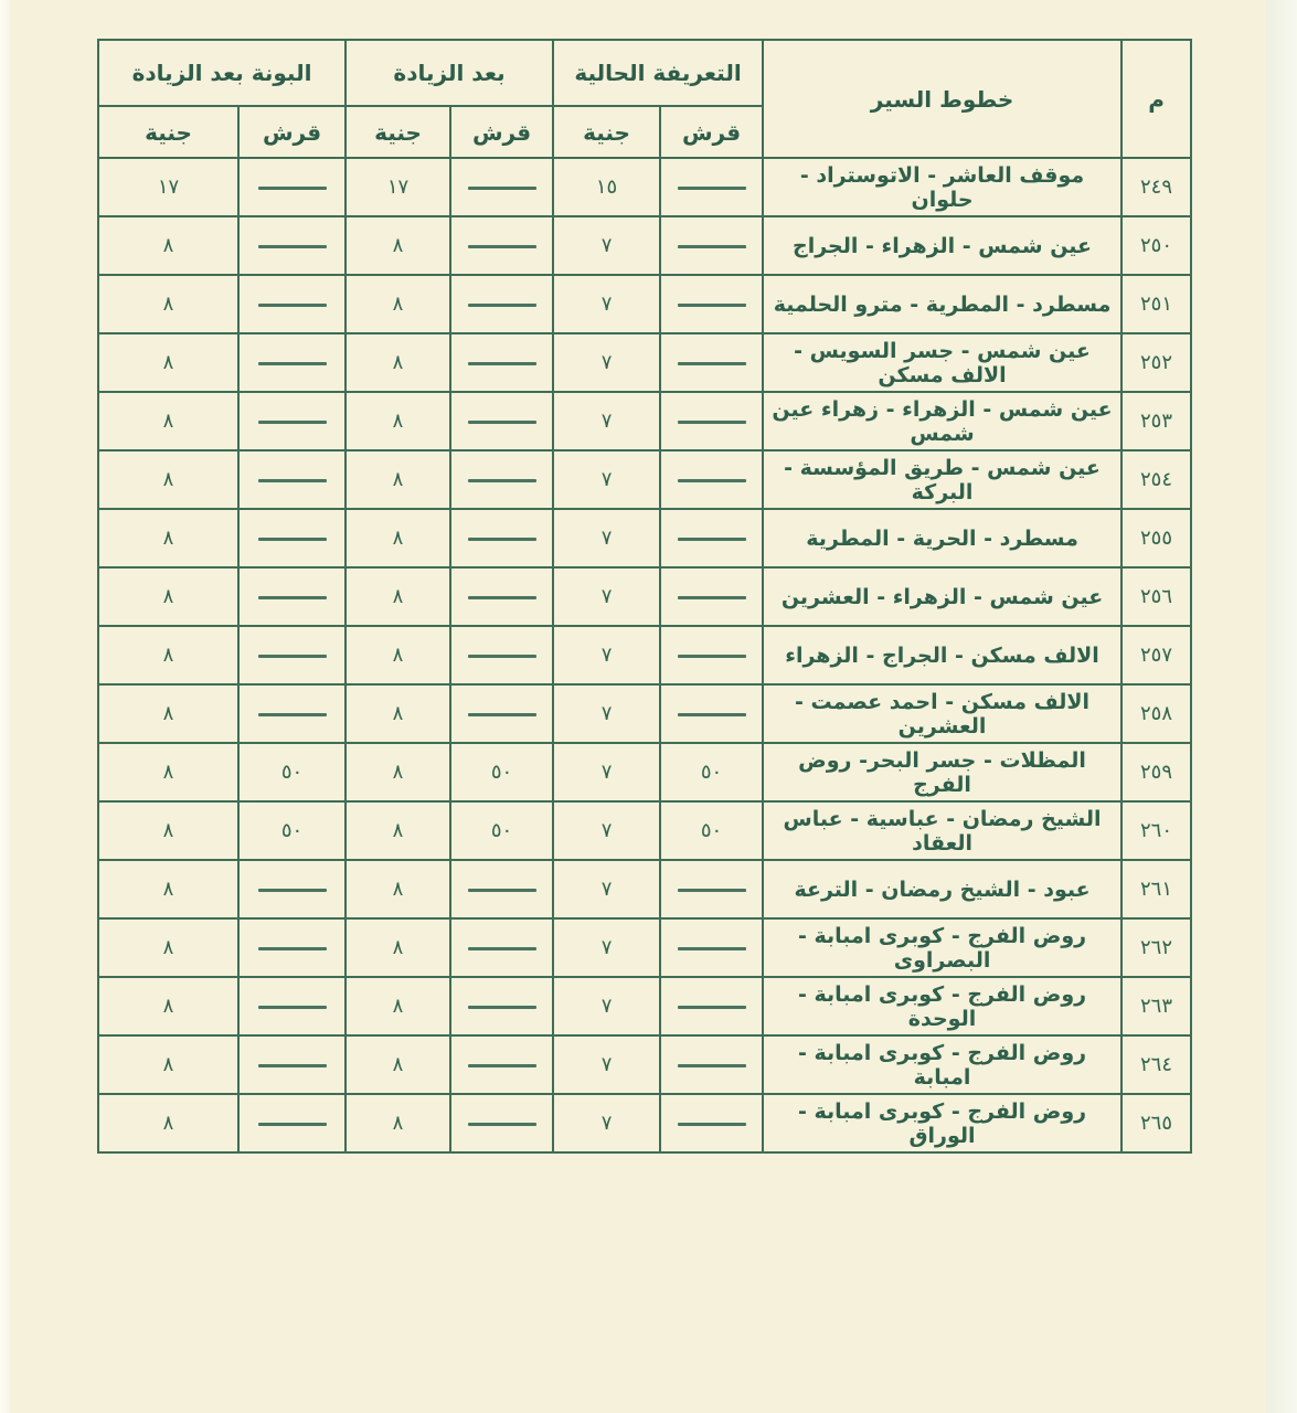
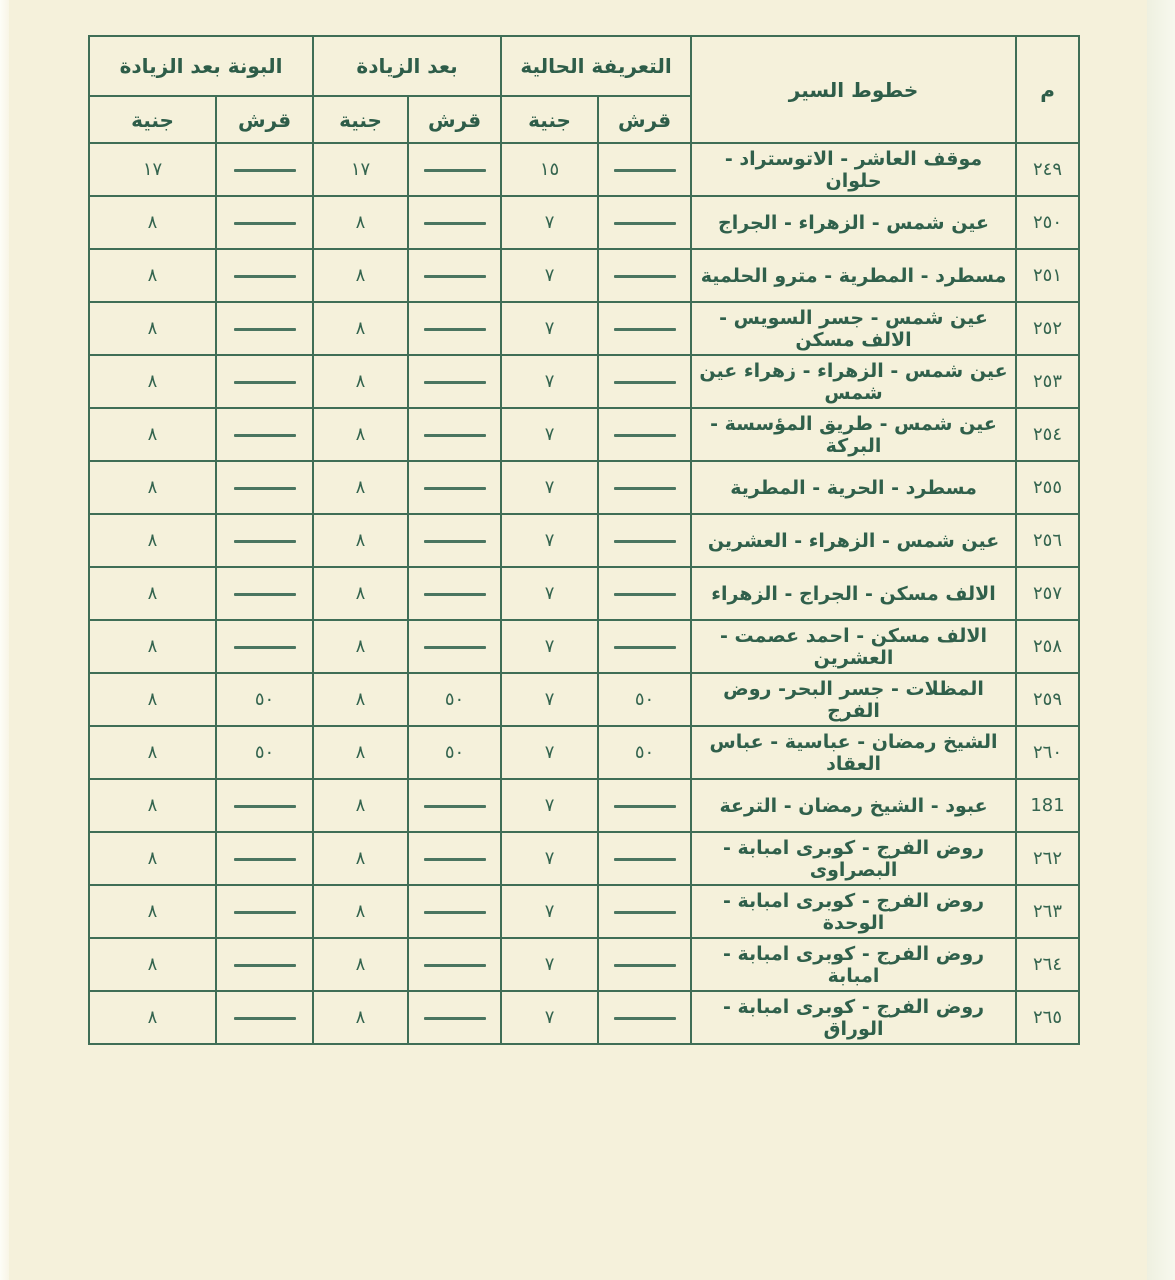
  م	خطوط السير	التعريفة الحالية	بعد الزيادة	البونة بعد الزيادة
  قرش	جنية	قرش	جنية	قرش	جنية
  ٢٤٩	موقف العاشر - الاتوستراد - حلوان		١٥		١٧		١٧
  ٢٥٠	عين شمس - الزهراء - الجراج		٧		٨		٨
  ٢٥١	مسطرد - المطرية - مترو الحلمية		٧		٨		٨
  ٢٥٢	عين شمس - جسر السويس - الالف مسكن		٧		٨		٨
  ٢٥٣	عين شمس - الزهراء - زهراء عين شمس		٧		٨		٨
  ٢٥٤	عين شمس - طريق المؤسسة - البركة		٧		٨		٨
  ٢٥٥	مسطرد - الحرية - المطرية		٧		٨		٨
  ٢٥٦	عين شمس - الزهراء - العشرين		٧		٨		٨
  ٢٥٧	الالف مسكن - الجراج - الزهراء		٧		٨		٨
  ٢٥٨	الالف مسكن - احمد عصمت - العشرين		٧		٨		٨
  ٢٥٩	المظلات - جسر البحر- روض الفرج	٥٠	٧	٥٠	٨	٥٠	٨
  ٢٦٠	الشيخ رمضان - عباسية - عباس العقاد	٥٠	٧	٥٠	٨	٥٠	٨
- ٢٦١	عبود - الشيخ رمضان - الترعة		٧		٨		٨
+ 181	عبود - الشيخ رمضان - الترعة		٧		٨		٨
  ٢٦٢	روض الفرج - كوبرى امبابة - البصراوى		٧		٨		٨
  ٢٦٣	روض الفرج - كوبرى امبابة - الوحدة		٧		٨		٨
  ٢٦٤	روض الفرج - كوبرى امبابة - امبابة		٧		٨		٨
  ٢٦٥	روض الفرج - كوبرى امبابة - الوراق		٧		٨		٨
